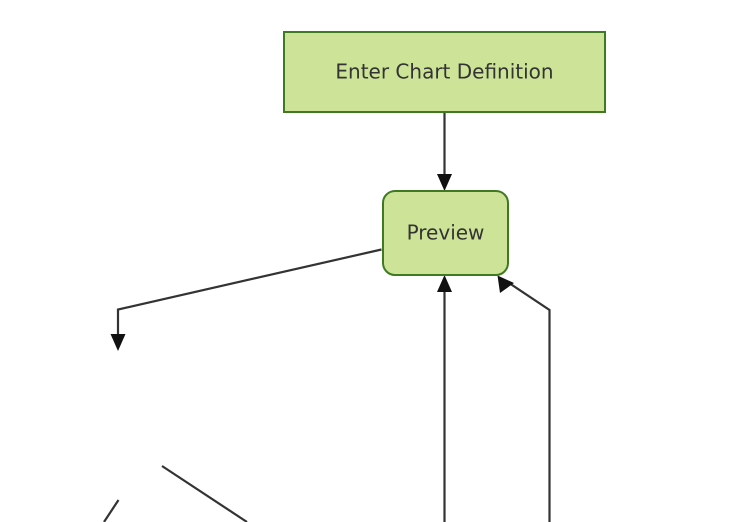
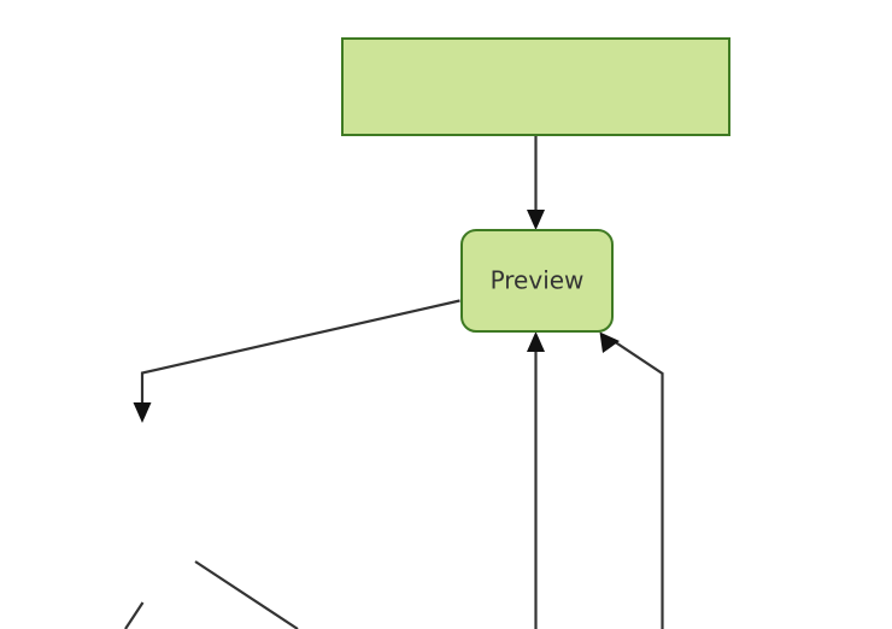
- Enter Chart Definition
  Preview
